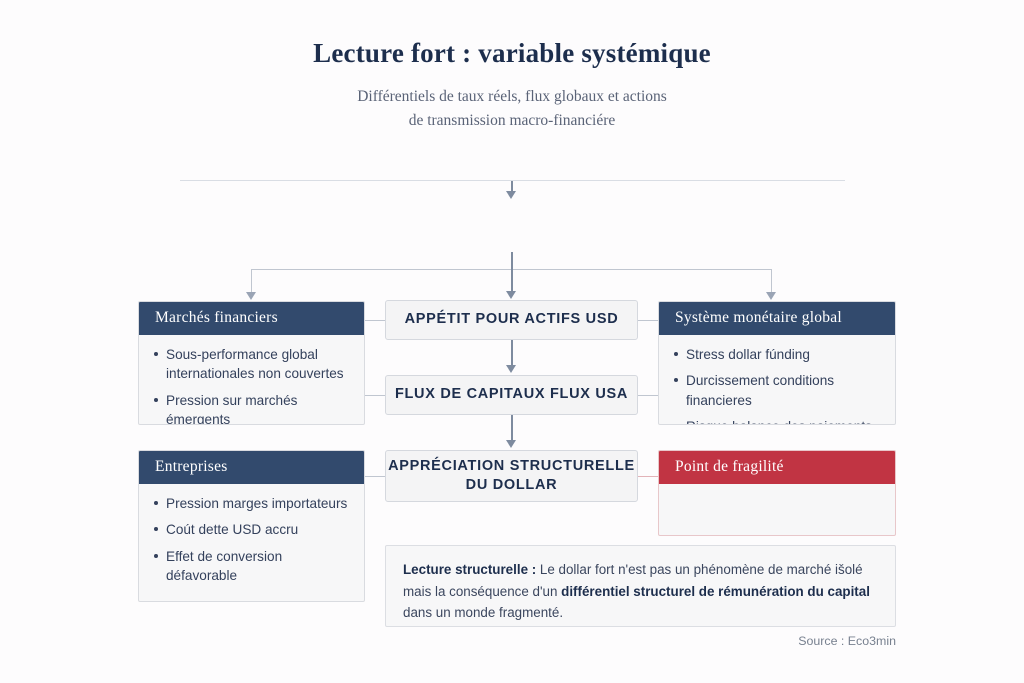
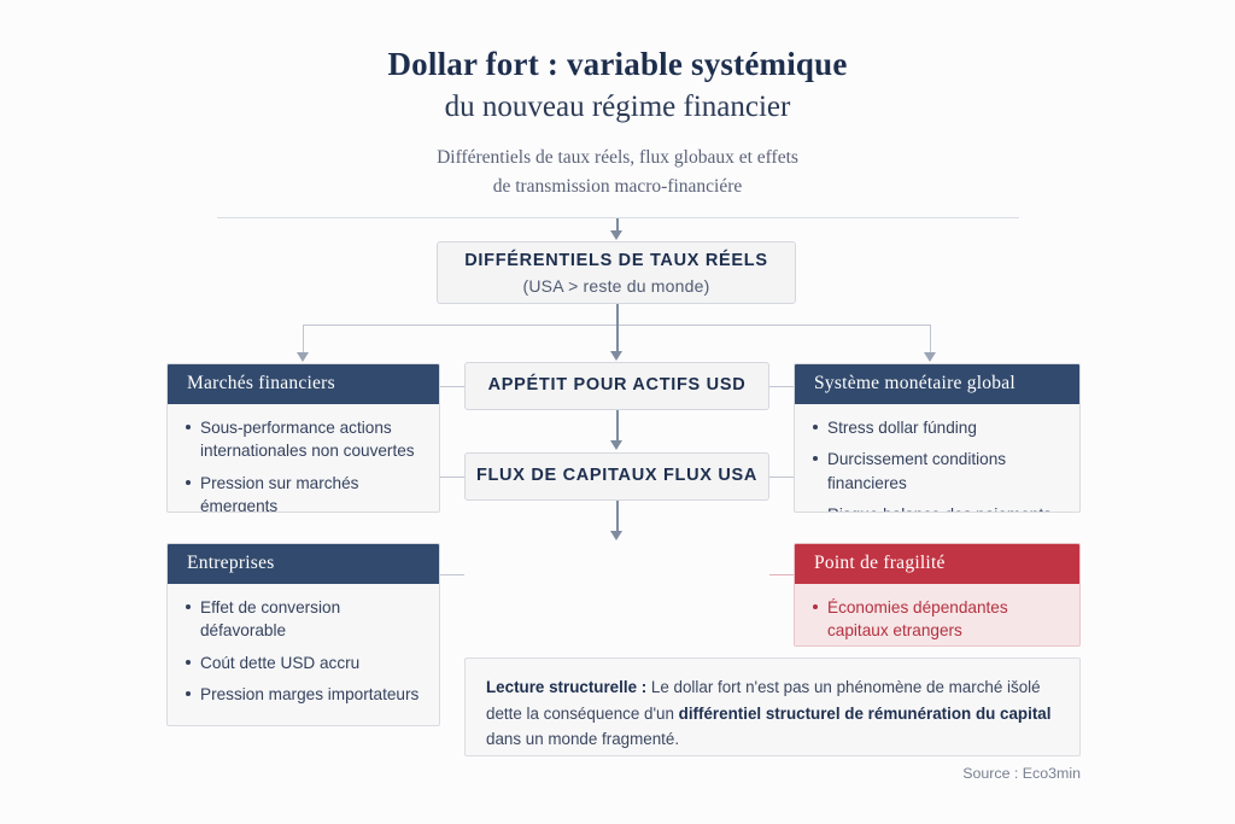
- Lecture fort : variable systémique
+ Dollar fort : variable systémique
+ du nouveau régime financier
- Différentiels de taux réels, flux globaux et actions
+ Différentiels de taux réels, flux globaux et effets
  de transmission macro-financiére
+ DIFFÉRENTIELS DE TAUX RÉELS
+ (USA > reste du monde)
  Marchés financiers
- Sous-performance global internationales non couvertes
+ Sous-performance actions internationales non couvertes
  Pression sur marchés émergents
  APPÉTIT POUR ACTIFS USD
  Système monétaire global
  Stress dollar fúnding
  Durcissement conditions financieres
  FLUX DE CAPITAUX FLUX USA
  Entreprises
- Pression marges importateurs
+ Effet de conversion défavorable
  Coút dette USD accru
- Effet de conversion défavorable
+ Pression marges importateurs
- APPRÉCIATION STRUCTURELLE
- DU DOLLAR
  Point de fragilité
+ Économies dépendantes capitaux etrangers
- Lecture structurelle : Le dollar fort n'est pas un phénomène de marché išolé mais la conséquence d'un différentiel structurel de rémunération du capital dans un monde fragmenté.
+ Lecture structurelle : Le dollar fort n'est pas un phénomène de marché išolé dette la conséquence d'un différentiel structurel de rémunération du capital dans un monde fragmenté.
  Source : Eco3min
